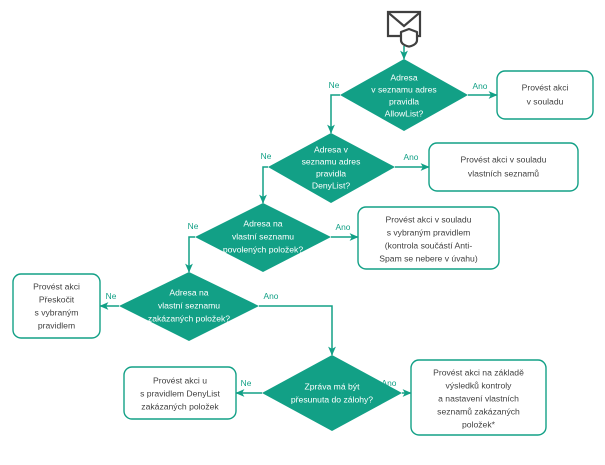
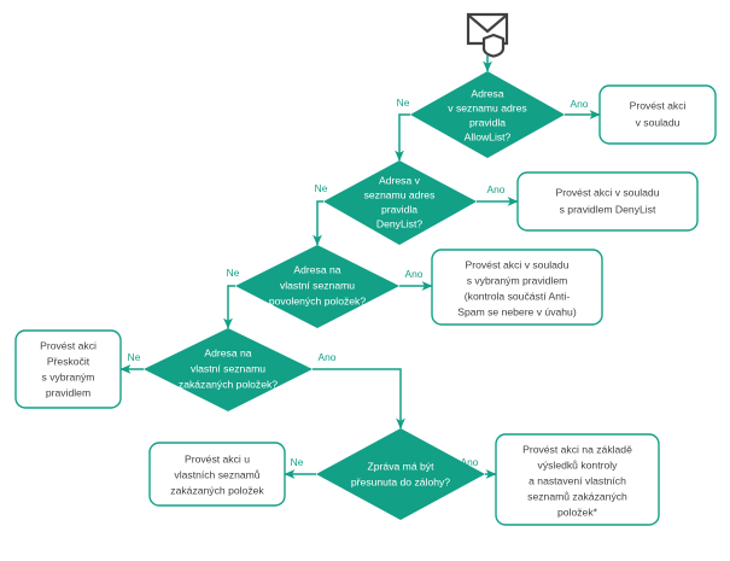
  Adresa
  v seznamu adres
  pravidla
  AllowList?
  Adresa v
  seznamu adres
  pravidla
  DenyList?
  Adresa na
  vlastní seznamu
  povolených položek?
  Adresa na
  vlastní seznamu
  zakázaných položek?
  Zpráva má být
  přesunuta do zálohy?
  Provést akci
  v souladu
  Provést akci v souladu
- vlastních seznamů
+ s pravidlem DenyList
  Provést akci v souladu
  s vybraným pravidlem
  (kontrola součástí Anti-
  Spam se nebere v úvahu)
  Provést akci
  Přeskočit
  s vybraným
  pravidlem
  Provést akci u
- s pravidlem DenyList
+ vlastních seznamů
  zakázaných položek
  Provést akci na základě
  výsledků kontroly
  a nastavení vlastních
  seznamů zakázaných
  položek*
  Ne
  Ano
  Ne
  Ano
  Ne
  Ano
  Ne
  Ano
  Ne
  Ano
